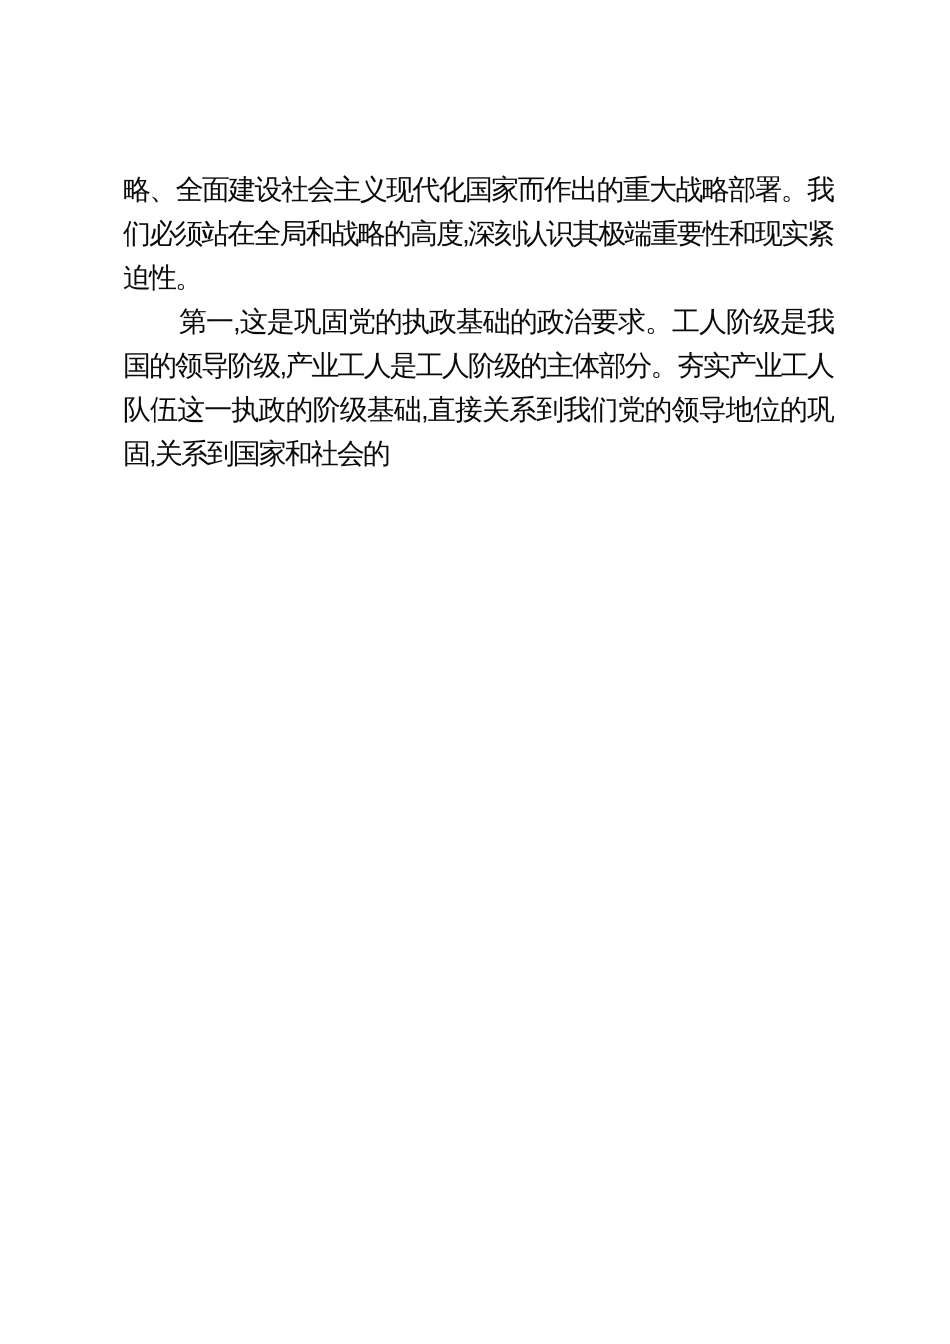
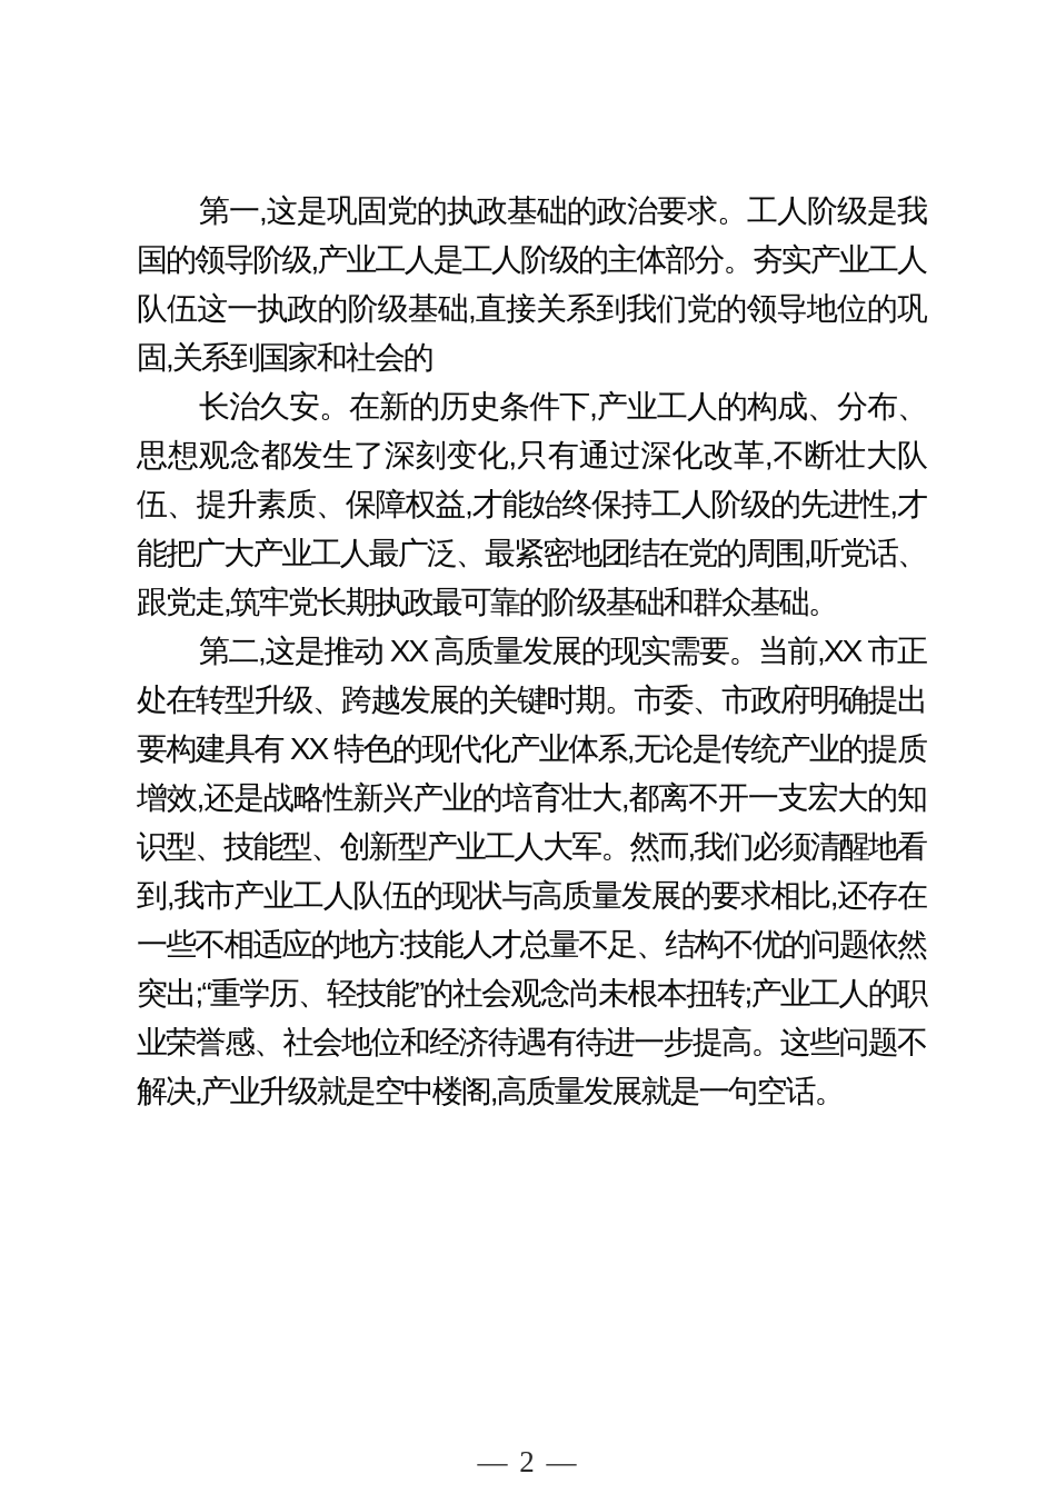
- 略、全面建设社会主义现代化国家而作出的重大战略部署。我们必须站在全局和战略的高度,深刻认识其极端重要性和现实紧迫性。
  第一,这是巩固党的执政基础的政治要求。工人阶级是我国的领导阶级,产业工人是工人阶级的主体部分。夯实产业工人队伍这一执政的阶级基础,直接关系到我们党的领导地位的巩固,关系到国家和社会的
+ 长治久安。在新的历史条件下,产业工人的构成、分布、思想观念都发生了深刻变化,只有通过深化改革,不断壮大队伍、提升素质、保障权益,才能始终保持工人阶级的先进性,才能把广大产业工人最广泛、最紧密地团结在党的周围,听党话、跟党走,筑牢党长期执政最可靠的阶级基础和群众基础。
+ 第二,这是推动 XX 高质量发展的现实需要。当前,XX 市正处在转型升级、跨越发展的关键时期。市委、市政府明确提出要构建具有 XX 特色的现代化产业体系,无论是传统产业的提质增效,还是战略性新兴产业的培育壮大,都离不开一支宏大的知识型、技能型、创新型产业工人大军。然而,我们必须清醒地看到,我市产业工人队伍的现状与高质量发展的要求相比,还存在一些不相适应的地方:技能人才总量不足、结构不优的问题依然突出;“重学历、轻技能”的社会观念尚未根本扭转;产业工人的职业荣誉感、社会地位和经济待遇有待进一步提高。这些问题不解决,产业升级就是空中楼阁,高质量发展就是一句空话。
+ — 2 —
